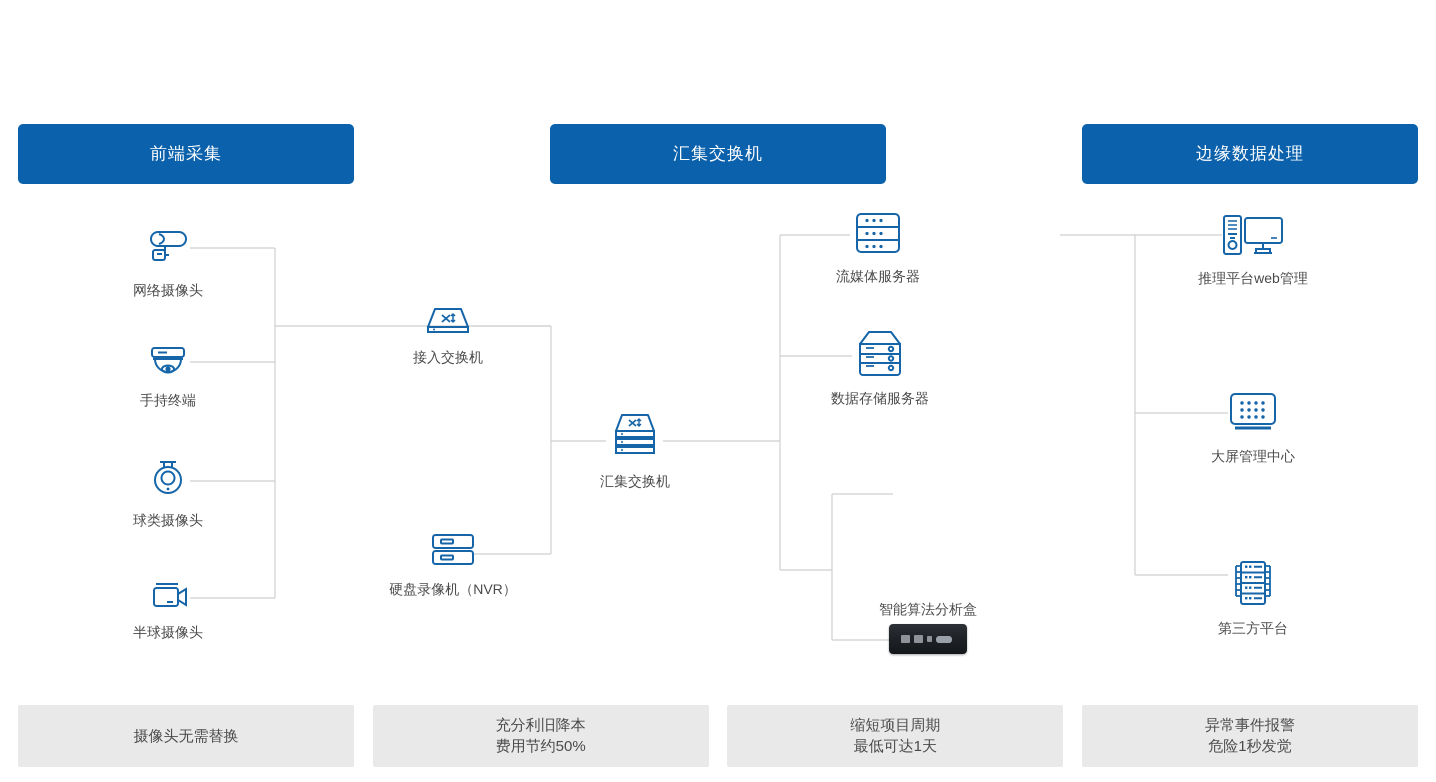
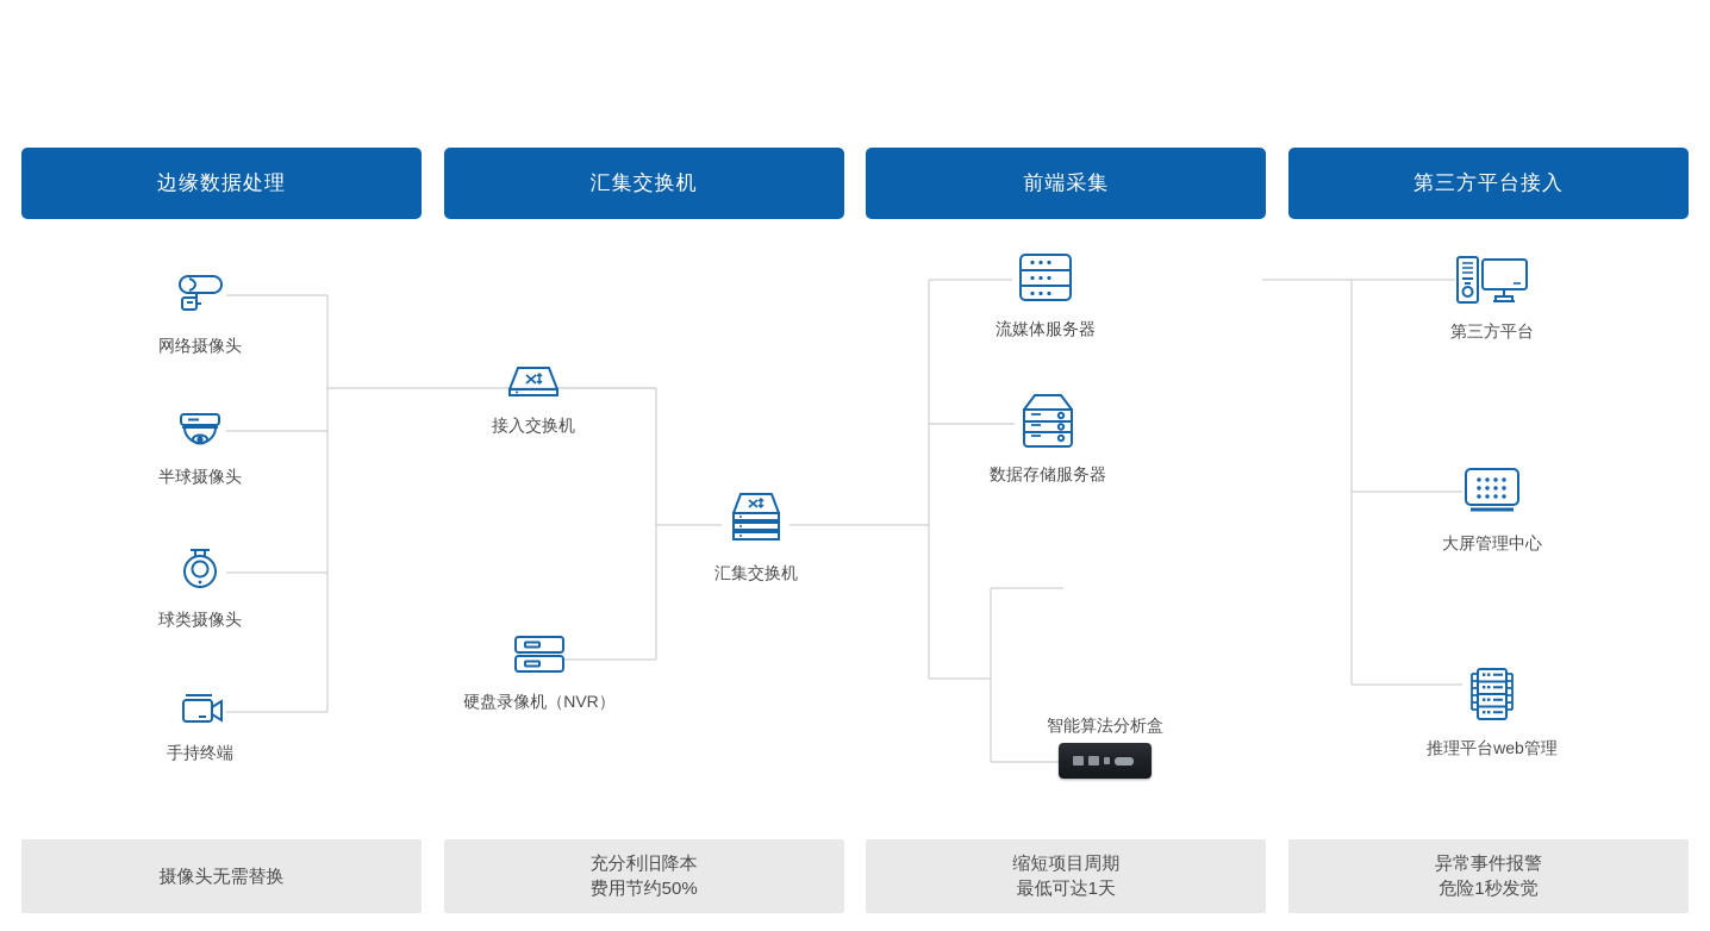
- 前端采集
+ 边缘数据处理
  汇集交换机
- 边缘数据处理
+ 前端采集
+ 第三方平台接入
  网络摄像头
- 手持终端
+ 半球摄像头
  球类摄像头
- 半球摄像头
+ 手持终端
  接入交换机
  硬盘录像机（NVR）
  汇集交换机
  流媒体服务器
  数据存储服务器
  智能算法分析盒
- 推理平台web管理
+ 第三方平台
  大屏管理中心
- 第三方平台
+ 推理平台web管理
  摄像头无需替换
  充分利旧降本
  费用节约50%
  缩短项目周期
  最低可达1天
  异常事件报警
  危险1秒发觉
